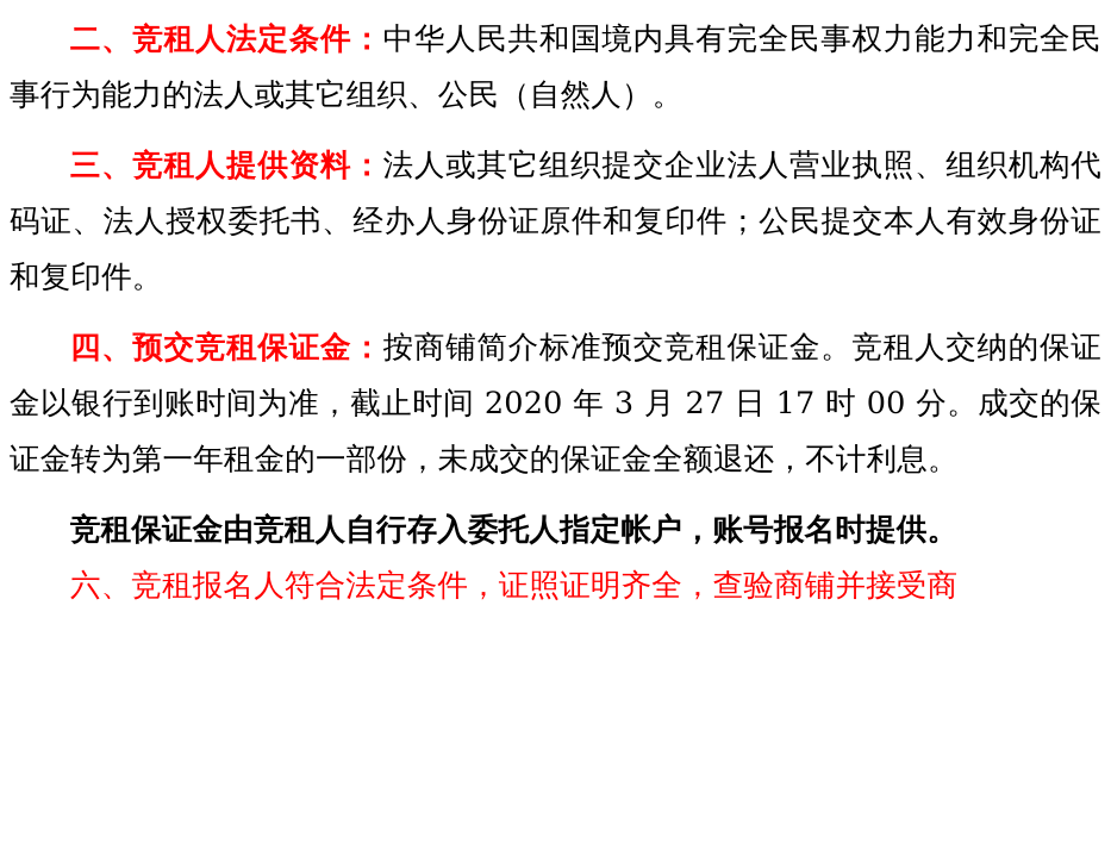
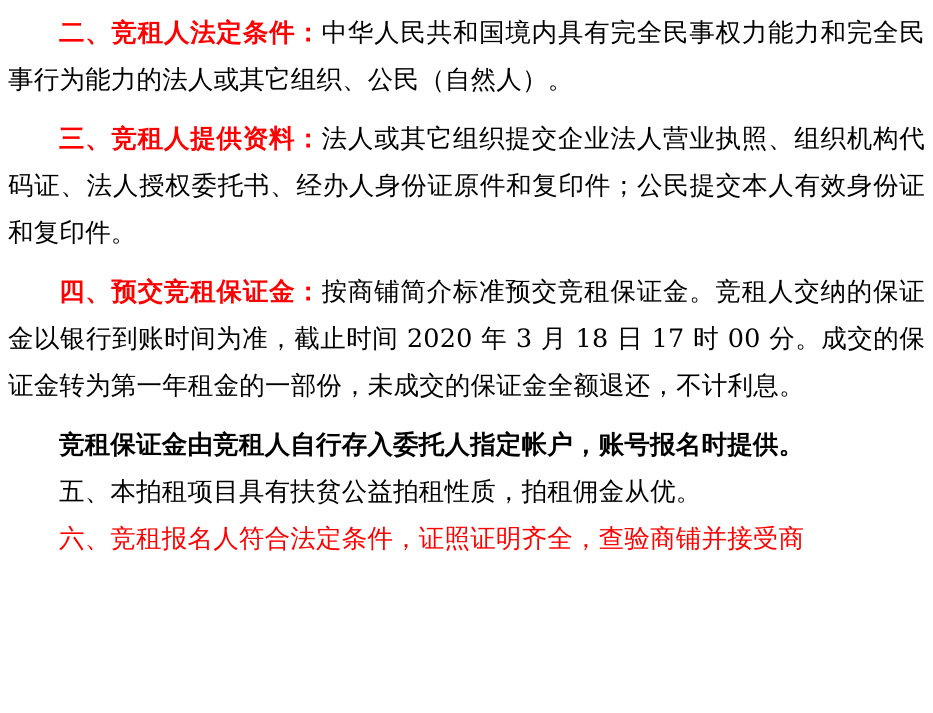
  二、竞租人法定条件：中华人民共和国境内具有完全民事权力能力和完全民事行为能力的法人或其它组织、公民（自然人）。
  三、竞租人提供资料：法人或其它组织提交企业法人营业执照、组织机构代码证、法人授权委托书、经办人身份证原件和复印件；公民提交本人有效身份证和复印件。
- 四、预交竞租保证金：按商铺简介标准预交竞租保证金。竞租人交纳的保证金以银行到账时间为准，截止时间 2020 年 3 月 27 日 17 时 00 分。成交的保证金转为第一年租金的一部份，未成交的保证金全额退还，不计利息。
+ 四、预交竞租保证金：按商铺简介标准预交竞租保证金。竞租人交纳的保证金以银行到账时间为准，截止时间 2020 年 3 月 18 日 17 时 00 分。成交的保证金转为第一年租金的一部份，未成交的保证金全额退还，不计利息。
  竞租保证金由竞租人自行存入委托人指定帐户，账号报名时提供。
+ 五、本拍租项目具有扶贫公益拍租性质，拍租佣金从优。
  六、竞租报名人符合法定条件，证照证明齐全，查验商铺并接受商
